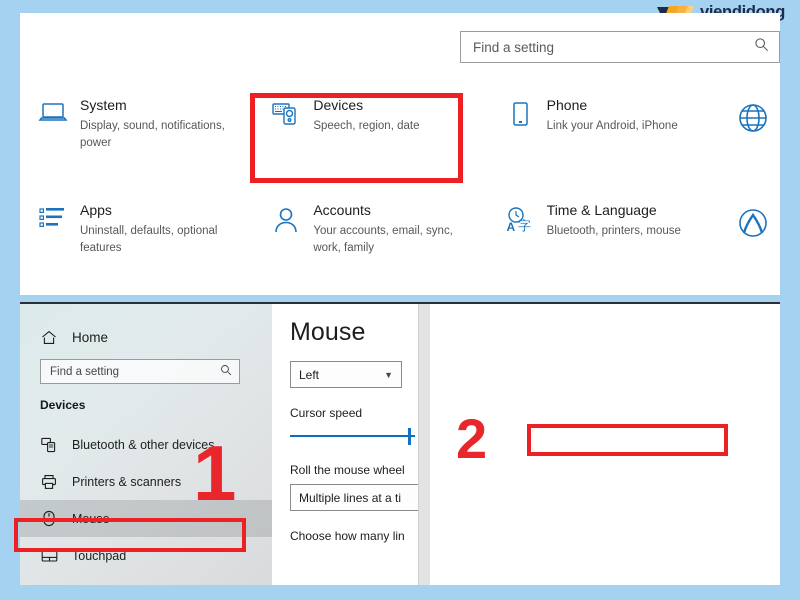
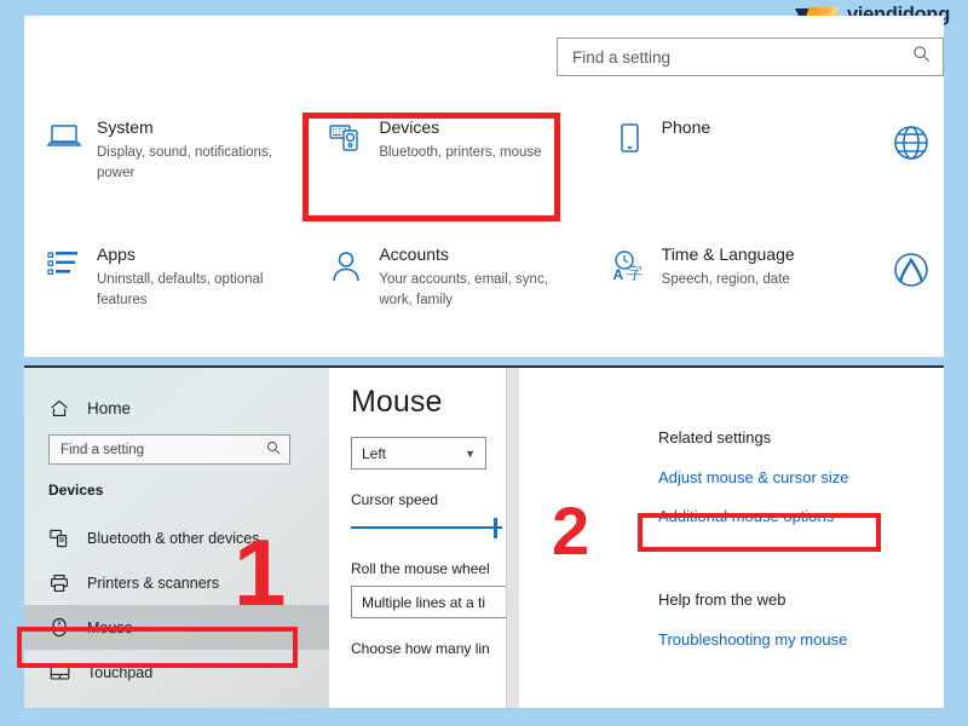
  viendidong
  Find a setting
  System
  Display, sound, notifications, power
  Devices
- Speech, region, date
+ Bluetooth, printers, mouse
  Phone
- Link your Android, iPhone
  Apps
  Uninstall, defaults, optional features
  Accounts
  Your accounts, email, sync, work, family
  A
  字
  Time & Language
- Bluetooth, printers, mouse
+ Speech, region, date
  Home
  Find a setting
  Devices
  Bluetooth & other devices
  Printers & scanners
  Mouse
  Touchpad
  Mouse
  Left
  ▼
  Cursor speed
  Roll the mouse wheel
  Multiple lines at a ti
  Choose how many lin
+ Related settings
+ Adjust mouse & cursor size
+ Additional mouse options
+ Help from the web
+ Troubleshooting my mouse
  1
  2
